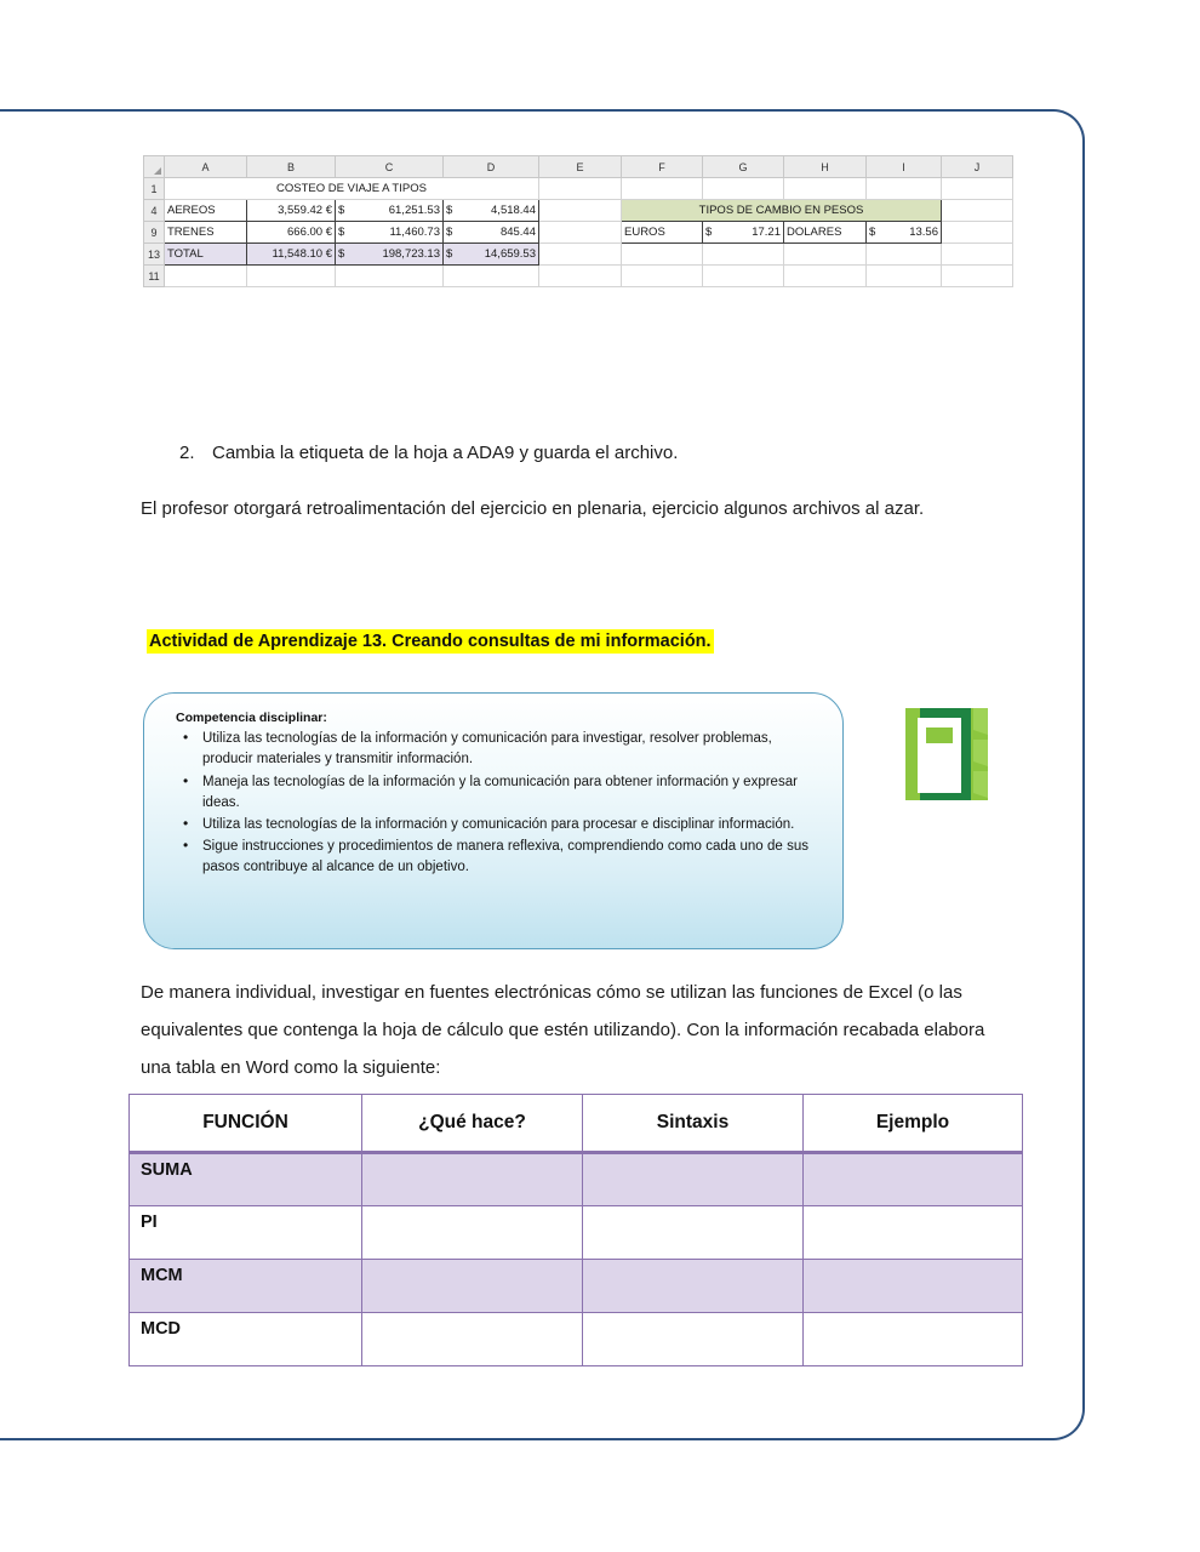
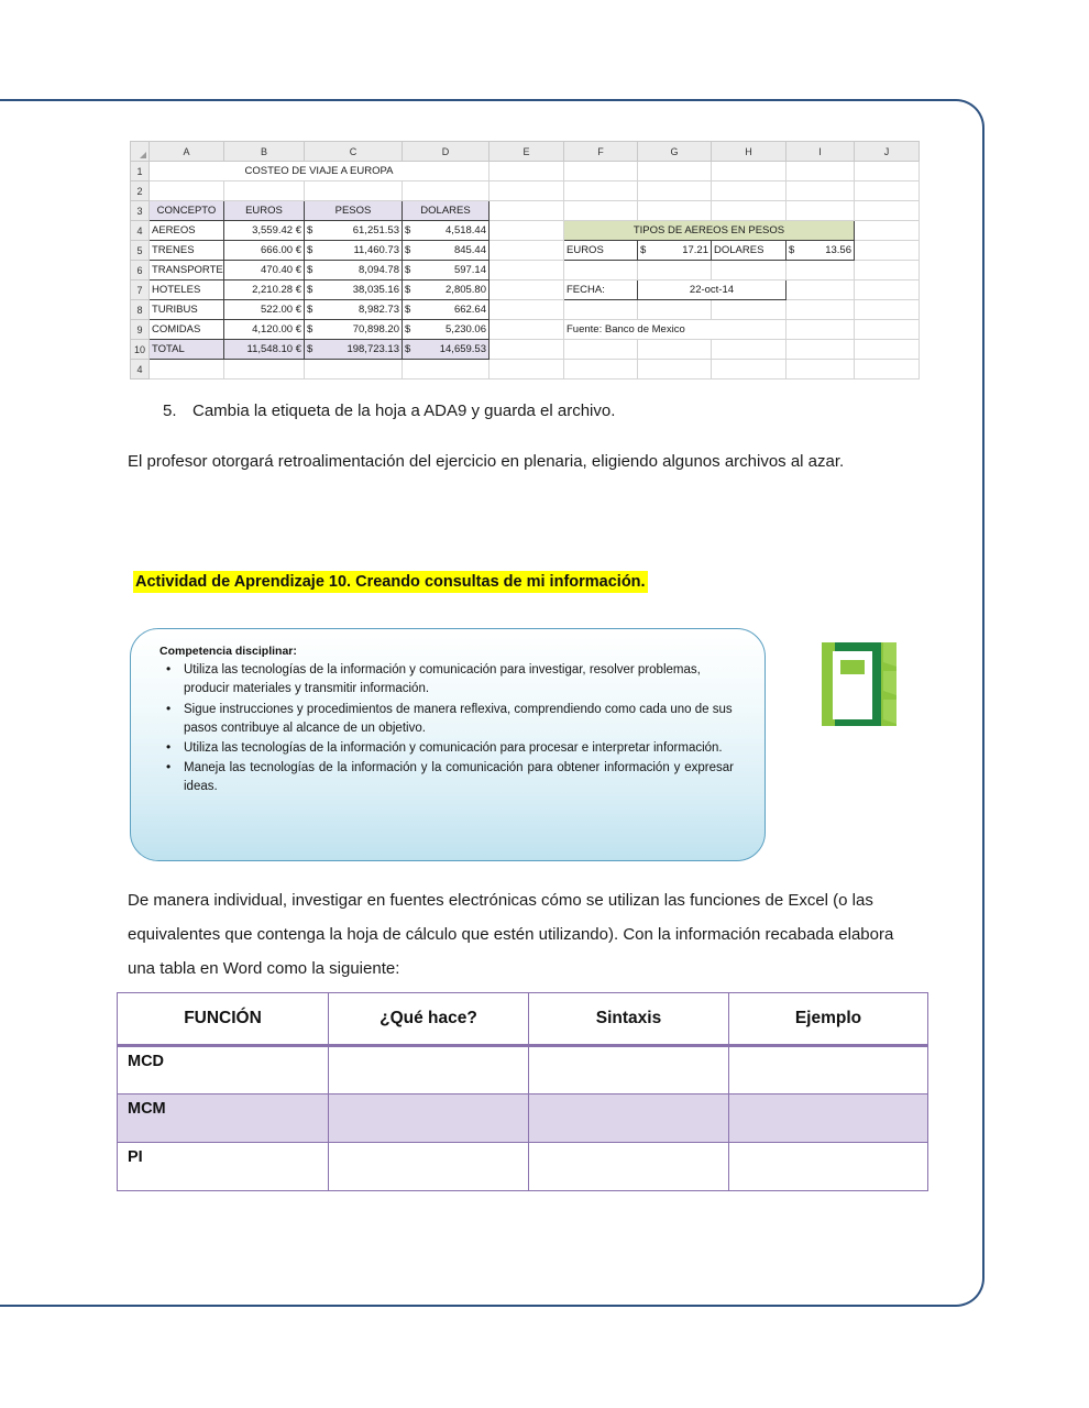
  	A	B	C	D	E	F	G	H	I	J
- 1	COSTEO DE VIAJE A TIPOS
+ 1	COSTEO DE VIAJE A EUROPA
+ 2
+ 3	CONCEPTO	EUROS	PESOS	DOLARES
- 4	AEREOS	3,559.42 €	$ 61,251.53	$ 4,518.44		TIPOS DE CAMBIO EN PESOS
+ 4	AEREOS	3,559.42 €	$ 61,251.53	$ 4,518.44		TIPOS DE AEREOS EN PESOS
- 9	TRENES	666.00 €	$ 11,460.73	$ 845.44		EUROS	$ 17.21	DOLARES	$ 13.56
+ 5	TRENES	666.00 €	$ 11,460.73	$ 845.44		EUROS	$ 17.21	DOLARES	$ 13.56
+ 6	TRANSPORTE	470.40 €	$ 8,094.78	$ 597.14
+ 7	HOTELES	2,210.28 €	$ 38,035.16	$ 2,805.80		FECHA:	22-oct-14
+ 8	TURIBUS	522.00 €	$ 8,982.73	$ 662.64
+ 9	COMIDAS	4,120.00 €	$ 70,898.20	$ 5,230.06		Fuente: Banco de Mexico
- 13	TOTAL	11,548.10 €	$ 198,723.13	$ 14,659.53
+ 10	TOTAL	11,548.10 €	$ 198,723.13	$ 14,659.53
- 11
+ 4
- 2. Cambia la etiqueta de la hoja a ADA9 y guarda el archivo.
+ 5. Cambia la etiqueta de la hoja a ADA9 y guarda el archivo.
- El profesor otorgará retroalimentación del ejercicio en plenaria, ejercicio algunos archivos al azar.
+ El profesor otorgará retroalimentación del ejercicio en plenaria, eligiendo algunos archivos al azar.
- Actividad de Aprendizaje 13. Creando consultas de mi información.
+ Actividad de Aprendizaje 10. Creando consultas de mi información.
  Competencia disciplinar:
  Utiliza las tecnologías de la información y comunicación para investigar, resolver problemas, producir materiales y transmitir información.
- Maneja las tecnologías de la información y la comunicación para obtener información y expresar ideas.
+ Sigue instrucciones y procedimientos de manera reflexiva, comprendiendo como cada uno de sus pasos contribuye al alcance de un objetivo.
- Utiliza las tecnologías de la información y comunicación para procesar e disciplinar información.
+ Utiliza las tecnologías de la información y comunicación para procesar e interpretar información.
- Sigue instrucciones y procedimientos de manera reflexiva, comprendiendo como cada uno de sus pasos contribuye al alcance de un objetivo.
+ Maneja las tecnologías de la información y la comunicación para obtener información y expresar ideas.
  De manera individual, investigar en fuentes electrónicas cómo se utilizan las funciones de Excel (o las equivalentes que contenga la hoja de cálculo que estén utilizando). Con la información recabada elabora una tabla en Word como la siguiente:
  FUNCIÓN	¿Qué hace?	Sintaxis	Ejemplo
- SUMA
- PI
+ MCD
  MCM
- MCD
+ PI
